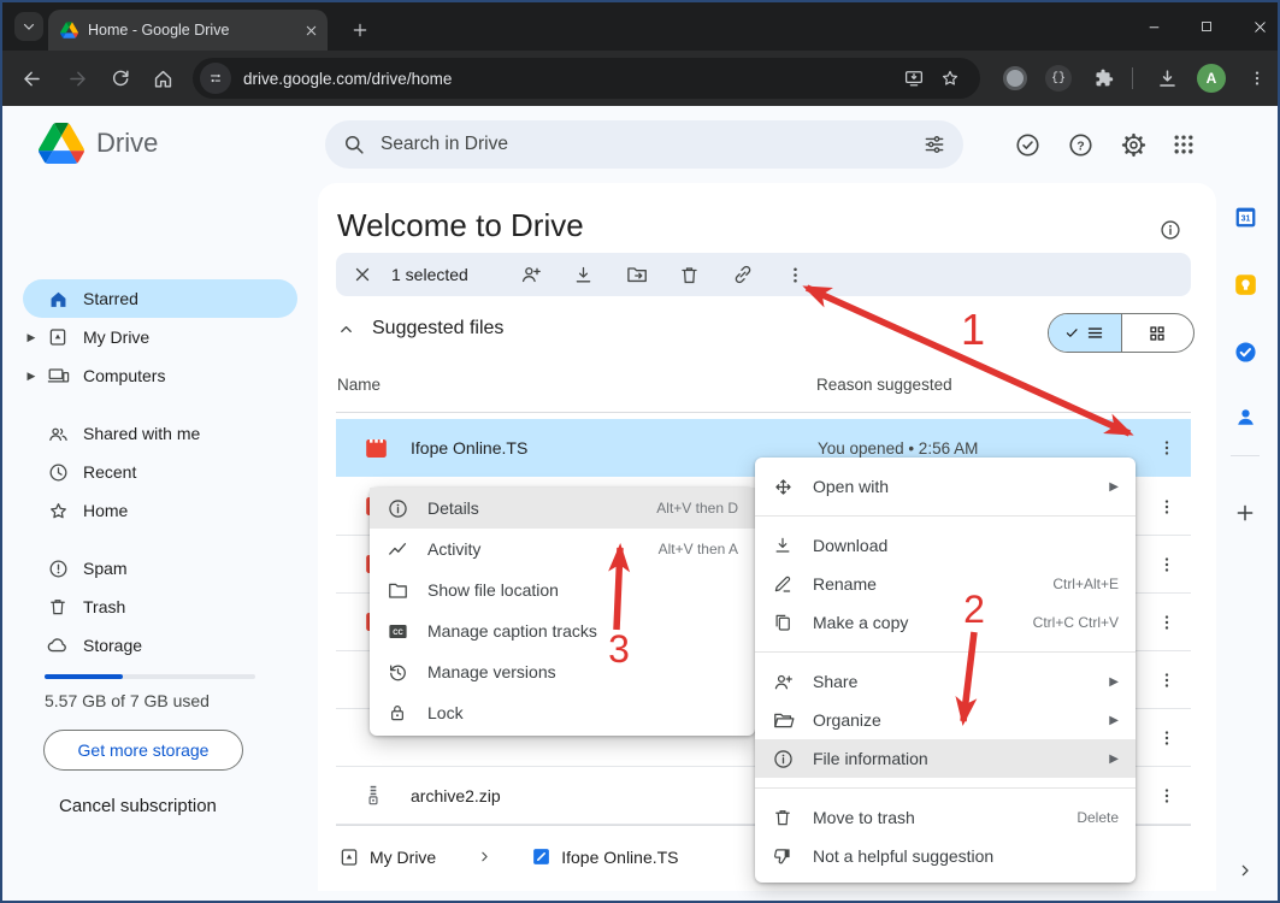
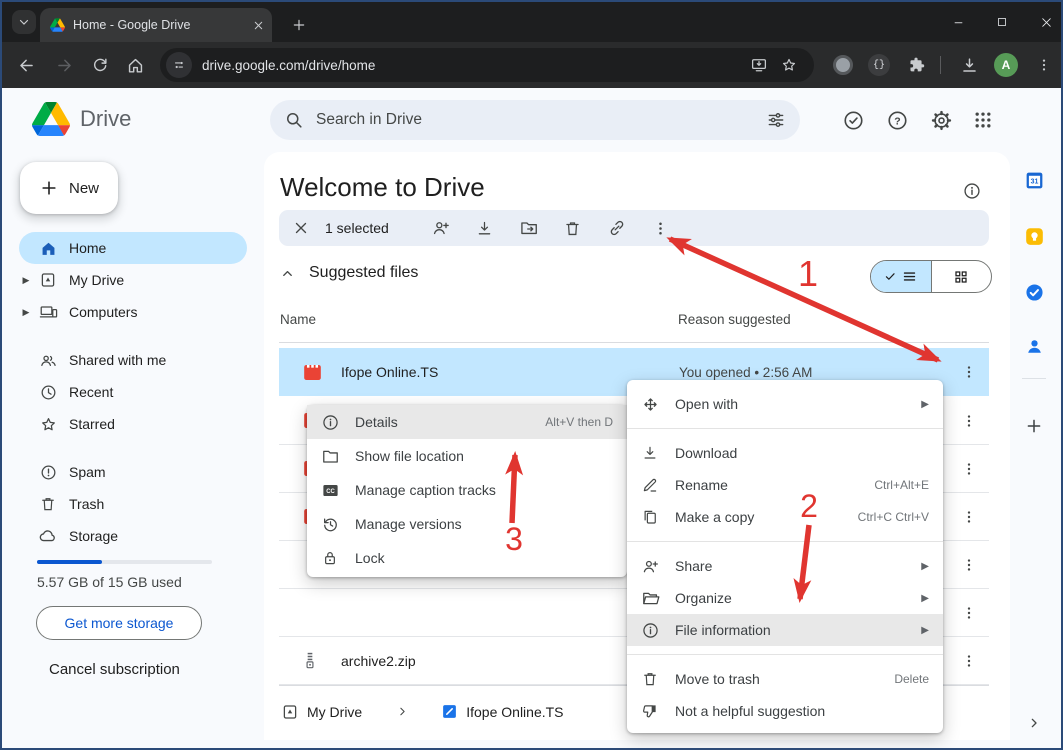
  Home - Google Drive
  drive.google.com/drive/home
  {}
  A
  Drive
  Search in Drive
  ?
+ New
- Starred
+ Home
  ▶
  My Drive
  ▶
  Computers
  Shared with me
  Recent
- Home
+ Starred
  Spam
  Trash
  Storage
- 5.57 GB of 7 GB used
+ 5.57 GB of 15 GB used
  Get more storage
  Cancel subscription
  Welcome to Drive
  1 selected
  Suggested files
  Name
  Reason suggested
  Ifope Online.TS
  You opened • 2:56 AM
  archive2.zip
  My Drive
  Ifope Online.TS
  Details
  Alt+V then D
- Activity
- Alt+V then A
  Show file location
  Manage caption tracks
  Manage versions
  Lock
  Open with
  ▶
  Download
  Rename
  Ctrl+Alt+E
  Make a copy
  Ctrl+C Ctrl+V
  Share
  ▶
  Organize
  ▶
  File information
  ▶
  Move to trash
  Delete
  Not a helpful suggestion
  1
  2
  3
